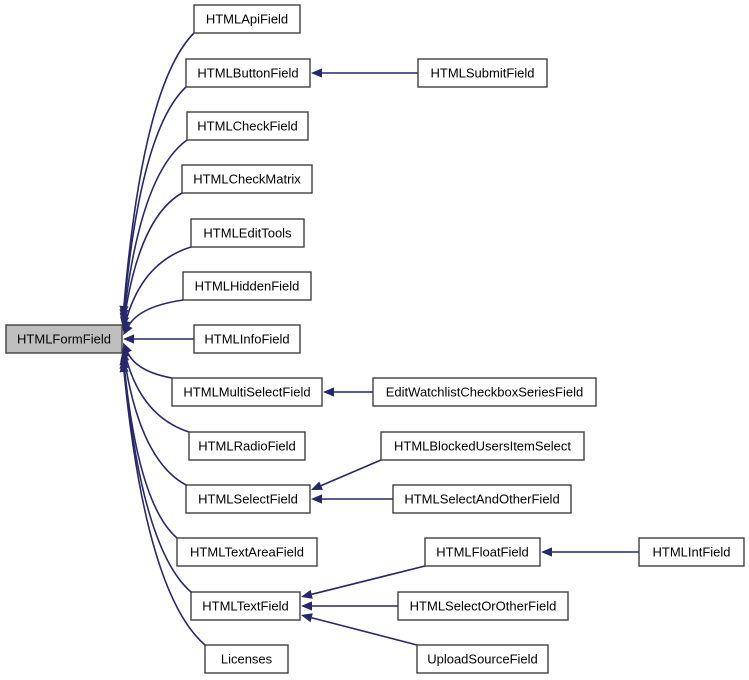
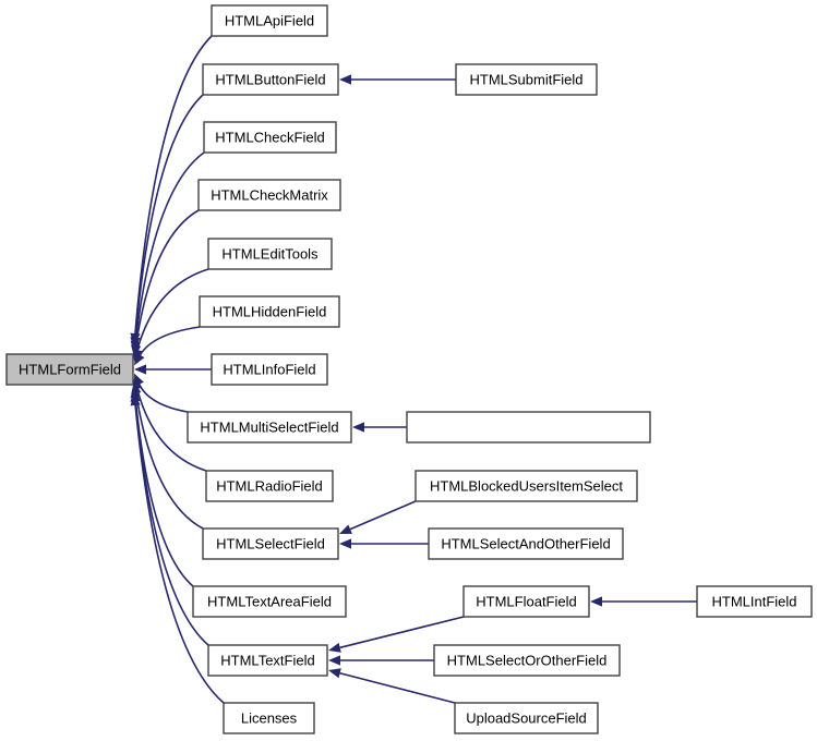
  HTMLFormField
  HTMLApiField
  HTMLButtonField
  HTMLCheckField
  HTMLCheckMatrix
  HTMLEditTools
  HTMLHiddenField
  HTMLInfoField
  HTMLMultiSelectField
  HTMLRadioField
  HTMLSelectField
  HTMLTextAreaField
  HTMLTextField
  Licenses
  HTMLSubmitField
- EditWatchlistCheckboxSeriesField
  HTMLBlockedUsersItemSelect
  HTMLSelectAndOtherField
  HTMLFloatField
  HTMLSelectOrOtherField
  UploadSourceField
  HTMLIntField
